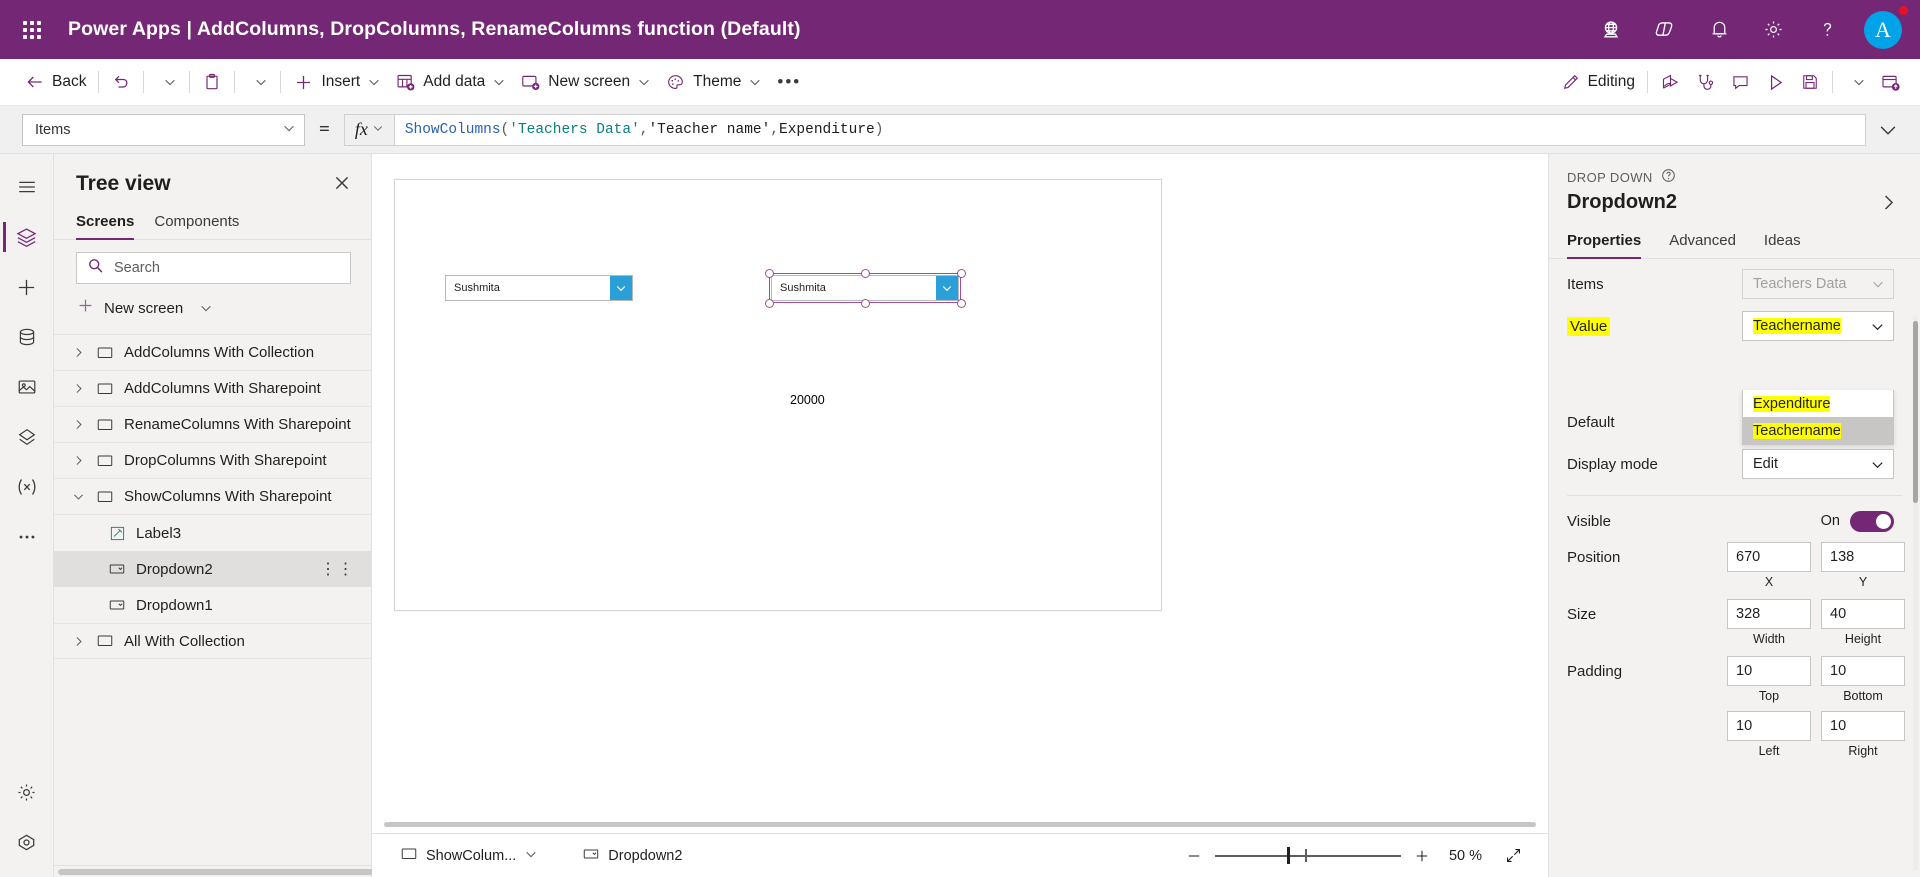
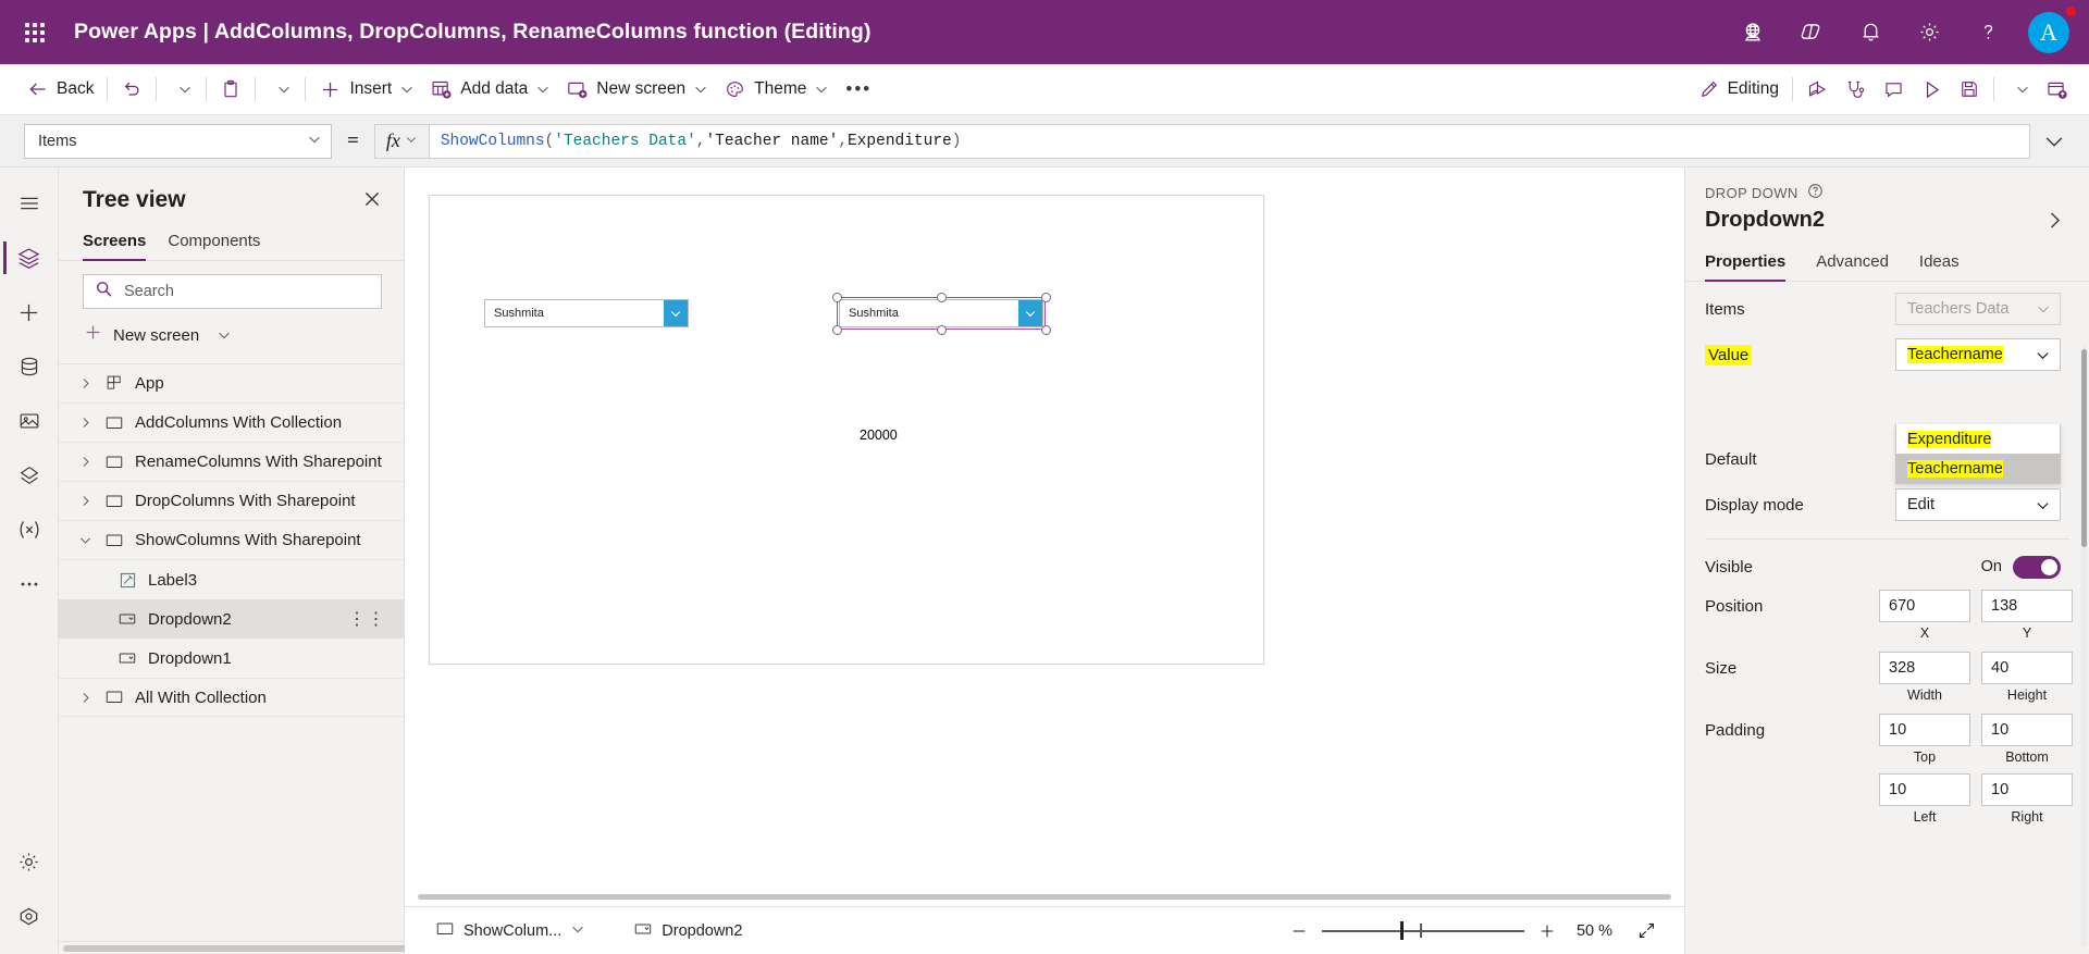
- Power Apps | AddColumns, DropColumns, RenameColumns function (Default)
+ Power Apps | AddColumns, DropColumns, RenameColumns function (Editing)
  A
  Back
  Insert
  Add data
  New screen
  Theme
  •••
  Editing
  Items
  =
  fx
  ShowColumns
  (
  'Teachers Data'
  ,
  'Teacher name'
  ,
  Expenditure
  )
  Tree view
  Screens
  Components
  Search
  New screen
+ App
  AddColumns With Collection
- AddColumns With Sharepoint
  RenameColumns With Sharepoint
  DropColumns With Sharepoint
  ShowColumns With Sharepoint
  Label3
  Dropdown2
  ⋮⋮
  Dropdown1
  All With Collection
  Sushmita
  Sushmita
  20000
  ShowColum...
  Dropdown2
  50
  %
  DROP DOWN
  Dropdown2
  Properties
  Advanced
  Ideas
  Items
  Teachers Data
  Value
  Teachername
  Expenditure
  Teachername
  Default
  Display mode
  Edit
  Visible
  On
  Position
  670
  X
  138
  Y
  Size
  328
  Width
  40
  Height
  Padding
  10
  Top
  10
  Bottom
  10
  Left
  10
  Right
